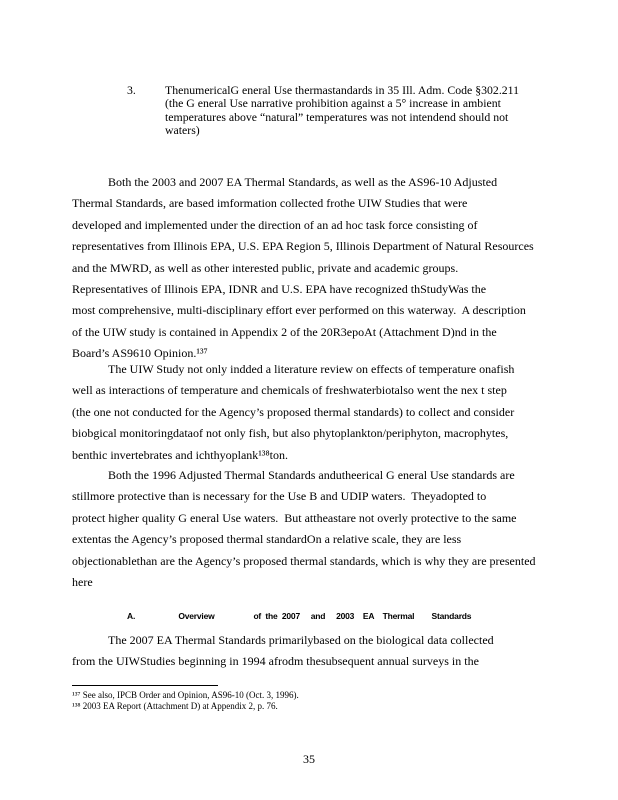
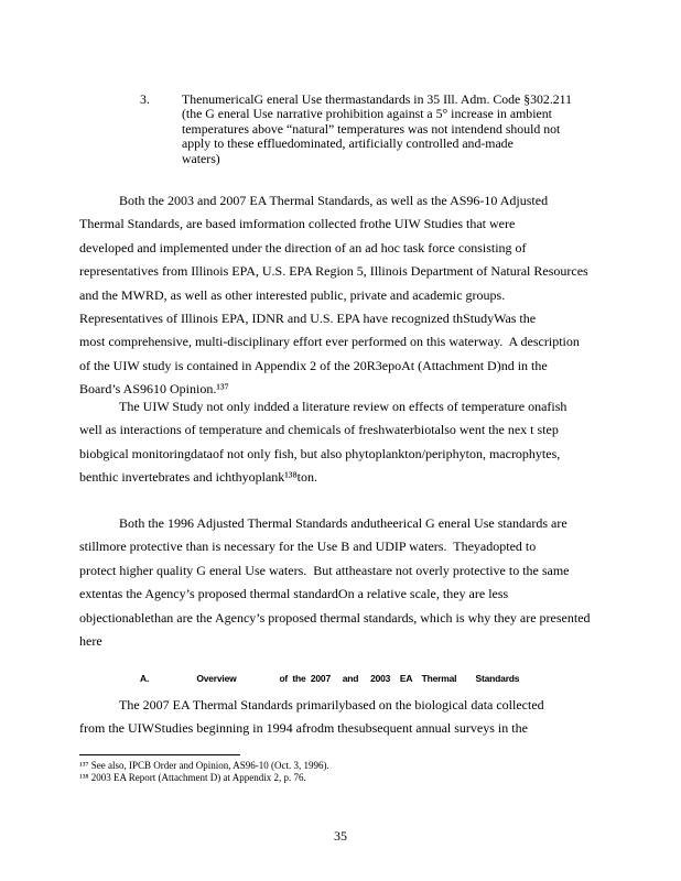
  3.
  ThenumericalG eneral Use thermastandards in 35 Ill. Adm. Code §302.211
  (the G eneral Use narrative prohibition against a 5° increase in ambient
  temperatures above “natural” temperatures was not intendend should not
+ apply to these effluedominated, artificially controlled and-made
  waters)
  Both the 2003 and 2007 EA Thermal Standards, as well as the AS96-10 Adjusted
  Thermal Standards, are based imformation collected frothe UIW Studies that were
  developed and implemented under the direction of an ad hoc task force consisting of
  representatives from Illinois EPA, U.S. EPA Region 5, Illinois Department of Natural Resources
  and the MWRD, as well as other interested public, private and academic groups.
  Representatives of Illinois EPA, IDNR and U.S. EPA have recognized thStudyWas the
  most comprehensive, multi-disciplinary effort ever performed on this waterway. A description
  of the UIW study is contained in Appendix 2 of the 20R3epoAt (Attachment D)nd in the
  Board’s AS9610 Opinion.¹³⁷
  The UIW Study not only indded a literature review on effects of temperature onafish
  well as interactions of temperature and chemicals of freshwaterbiotalso went the nex t step
- (the one not conducted for the Agency’s proposed thermal standards) to collect and consider
  biobgical monitoringdataof not only fish, but also phytoplankton/periphyton, macrophytes,
  benthic invertebrates and ichthyoplank¹³⁸ton.
  Both the 1996 Adjusted Thermal Standards andutheerical G eneral Use standards are
  stillmore protective than is necessary for the Use B and UDIP waters. Theyadopted to
  protect higher quality G eneral Use waters. But attheastare not overly protective to the same
  extentas the Agency’s proposed thermal standardOn a relative scale, they are less
  objectionablethan are the Agency’s proposed thermal standards, which is why they are presented
  here
  A. Overview of the 2007 and 2003 EA Thermal Standards
  The 2007 EA Thermal Standards primarilybased on the biological data collected
  from the UIWStudies beginning in 1994 afrodm thesubsequent annual surveys in the
  ¹³⁷ See also, IPCB Order and Opinion, AS96-10 (Oct. 3, 1996).
  ¹³⁸ 2003 EA Report (Attachment D) at Appendix 2, p. 76.
  35
